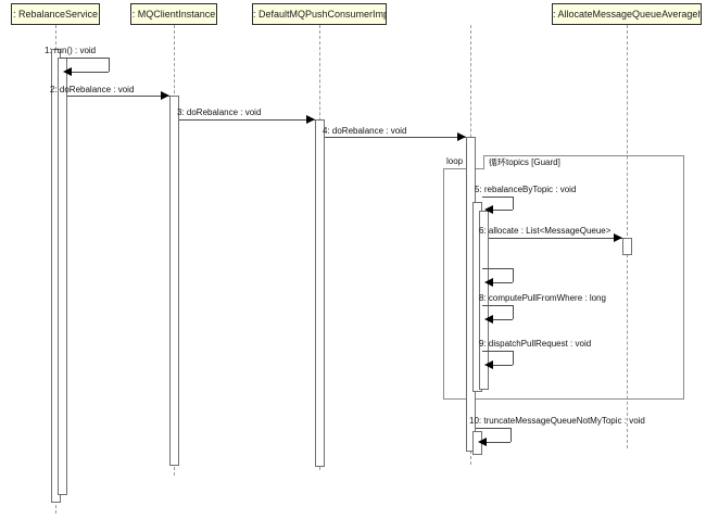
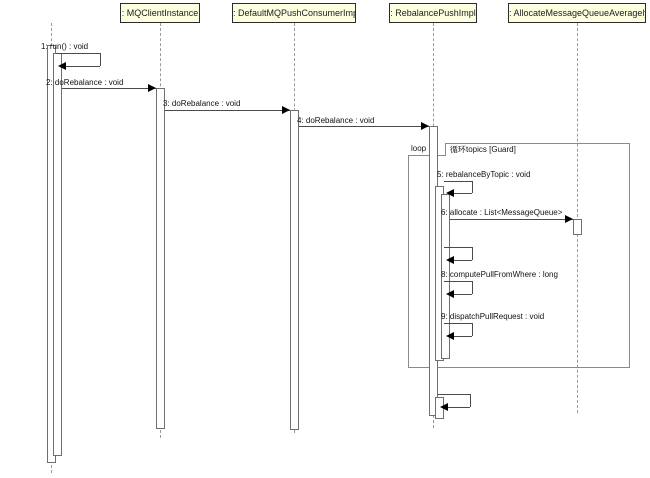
  loop
  循环topics [Guard]
  1: run() : void
  2: doRebalance : void
  3: doRebalance : void
  4: doRebalance : void
  5: rebalanceByTopic : void
  6: allocate : List<MessageQueue>
  8: computePullFromWhere : long
  9: dispatchPullRequest : void
- 10: truncateMessageQueueNotMyTopic : void
- : RebalanceService
  : MQClientInstance
  : DefaultMQPushConsumerIm
+ : RebalancePushImpl
  : AllocateMessageQueueAveragel
